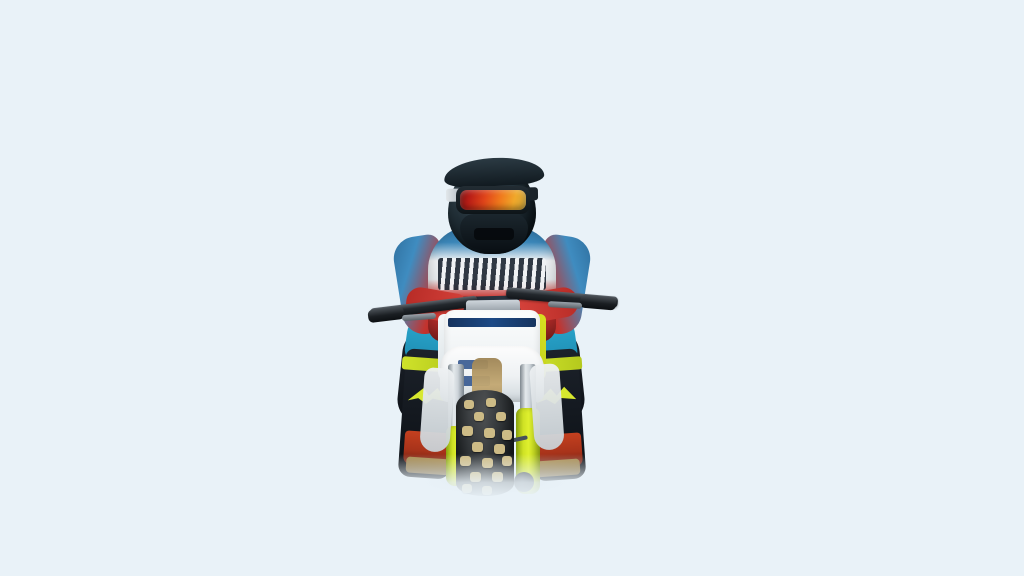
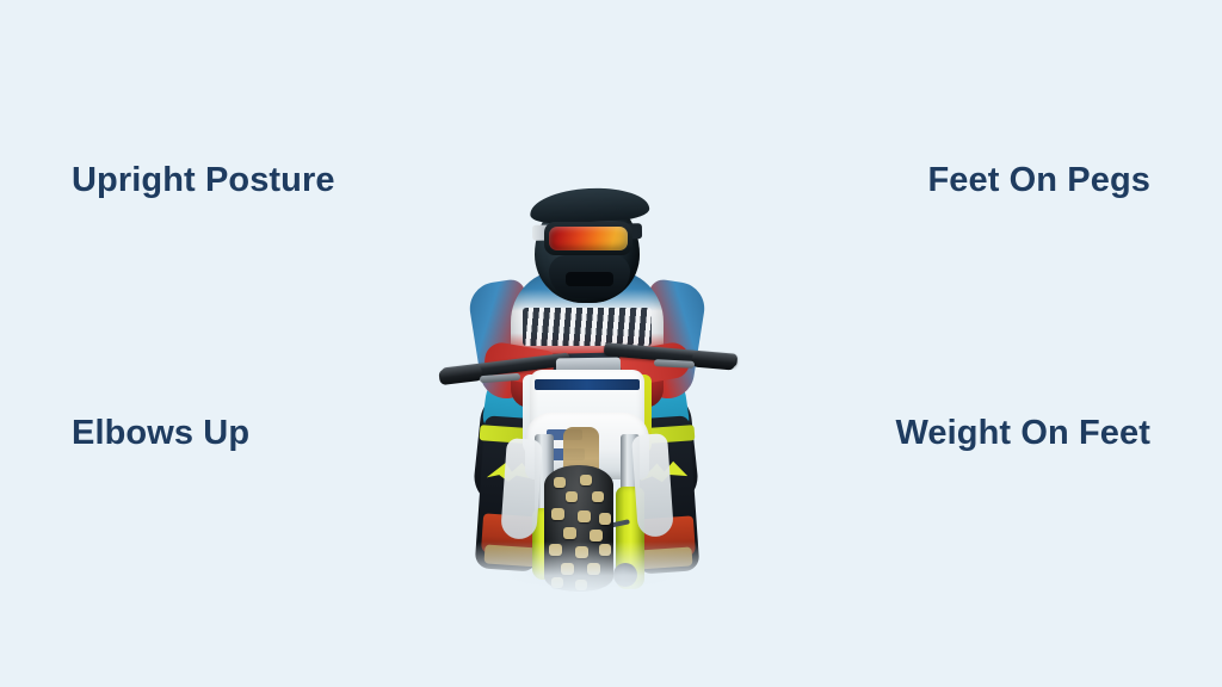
+ Upright Posture
+ Feet On Pegs
+ Elbows Up
+ Weight On Feet
